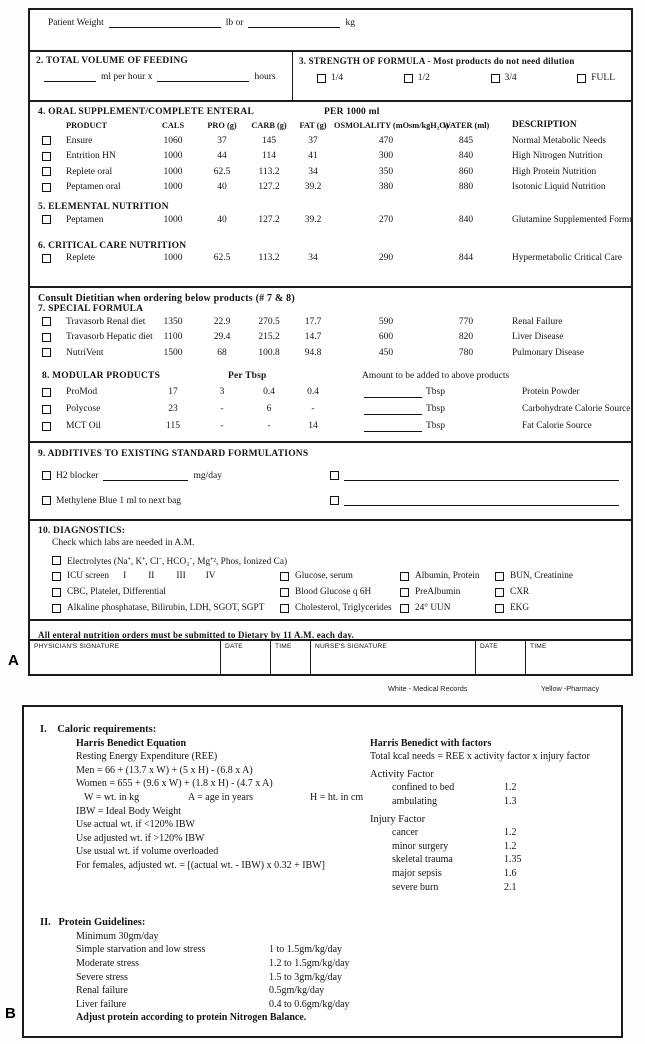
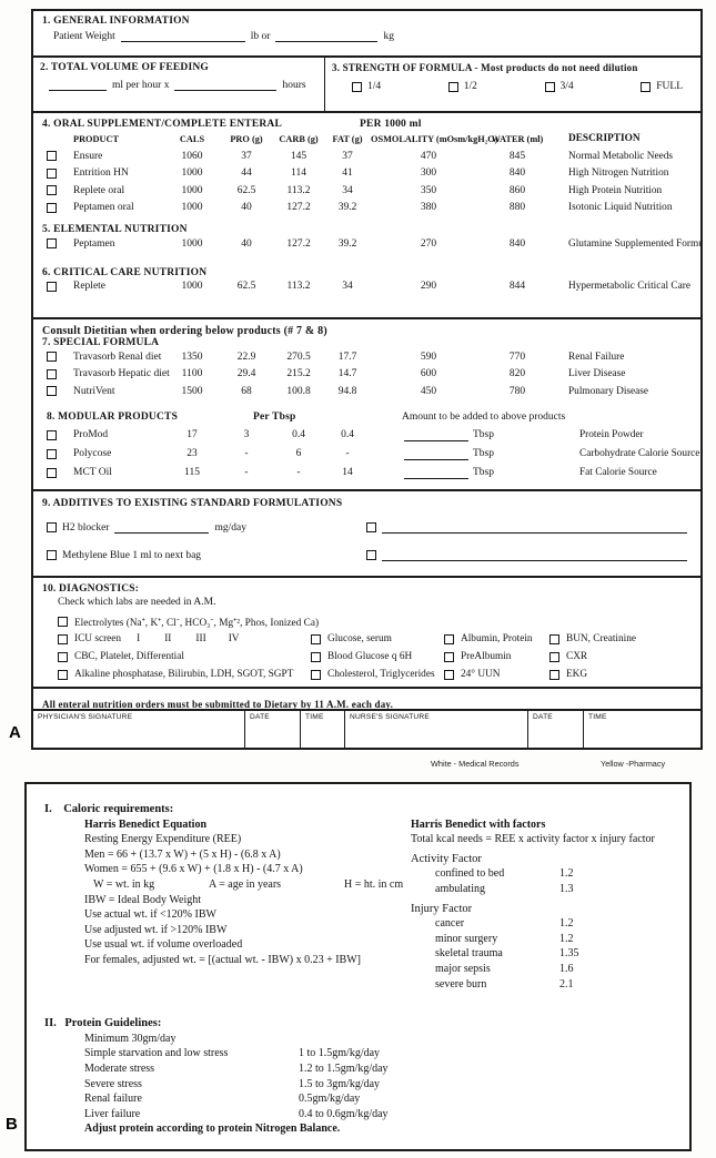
+ 1. GENERAL INFORMATION
  Patient Weight
  lb or
  kg
  2. TOTAL VOLUME OF FEEDING
  ml per hour x
  hours
  3. STRENGTH OF FORMULA - Most products do not need dilution
  1/4
  1/2
  3/4
  FULL
  4. ORAL SUPPLEMENT/COMPLETE ENTERAL
  PER 1000 ml
  PRODUCT
  CALS
  PRO (g)
  CARB (g)
  FAT (g)
  OSMOLALITY (mOsm/kgH₂
  WATER (ml)
  DESCRIPTION
  Ensure
  1060
  37
  145
  37
  470
  845
  Normal Metabolic Needs
  Entrition HN
  1000
  44
  114
  41
  300
  840
  High Nitrogen Nutrition
  Replete oral
  1000
  62.5
  113.2
  34
  350
  860
  High Protein Nutrition
  Peptamen oral
  1000
  40
  127.2
  39.2
  380
  880
  Isotonic Liquid Nutrition
  5. ELEMENTAL NUTRITION
  Peptamen
  1000
  40
  127.2
  39.2
  270
  840
  Glutamine Supplemented Form
  6. CRITICAL CARE NUTRITION
  Replete
  1000
  62.5
  113.2
  34
  290
  844
  Hypermetabolic Critical Care
  Consult Dietitian when ordering below products (# 7 & 8)
  7. SPECIAL FORMULA
  Travasorb Renal diet
  1350
  22.9
  270.5
  17.7
  590
  770
  Renal Failure
  Travasorb Hepatic die
  1100
  29.4
  215.2
  14.7
  600
  820
  Liver Disease
  NutriVent
  1500
  68
  100.8
  94.8
  450
  780
  Pulmonary Disease
  8. MODULAR PRODUCTS
  Per Tbsp
  Amount to be added to above products
  ProMod
  17
  3
  0.4
  0.4
  Tbsp
  Protein Powder
  Polycose
  23
  -
  6
  -
  Tbsp
  Carbohydrate Calorie Source
  MCT Oil
  115
  -
  -
  14
  Tbsp
  Fat Calorie Source
  9. ADDITIVES TO EXISTING STANDARD FORMULATIONS
  H2 blocker
  mg/day
  Methylene Blue 1 ml to next bag
  10. DIAGNOSTICS:
  Check which labs are needed in A.M.
  Electrolytes (Na⁺, K⁺, Cl⁻, HCO₃⁻, Mg⁺², Phos, Ionized Ca)
  ICU screen
  I
  II
  III
  IV
  Glucose, serum
  Albumin, Protein
  BUN, Creatinine
  CBC, Platelet, Differential
  Blood Glucose q 6H
  PreAlbumin
  CXR
  Alkaline phosphatase, Bilirubin, LDH, SGOT, SGPT
  Cholesterol, Triglycerides
  24° UUN
  EKG
  All enteral nutrition orders must be submitted to Dietary by 11 A.M. each day.
  A
  White - Medical Records
  Yellow -Pharmacy
  I. Caloric requirements:
  Harris Benedict Equation
  Resting Energy Expenditure (REE)
  Men = 66 + (13.7 x W) + (5 x H) - (6.8 x A)
  Women = 655 + (9.6 x W) + (1.8 x H) - (4.7 x A)
  W = wt. in kg
  A = age in years
  H = ht. in cm
  IBW = Ideal Body Weight
  Use actual wt. if <120% IBW
  Use adjusted wt. if >120% IBW
  Use usual wt. if volume overloaded
- For females, adjusted wt. = [(actual wt. - IBW) x 0.32 + IBW]
+ For females, adjusted wt. = [(actual wt. - IBW) x 0.23 + IBW]
  Harris Benedict with factors
  Total kcal needs = REE x activity factor x injury factor
  Activity Factor
  confined to bed
  1.2
  ambulating
  1.3
  Injury Factor
  cancer
  1.2
  minor surgery
  1.2
  skeletal trauma
  1.35
  major sepsis
  1.6
  severe burn
  2.1
  II. Protein Guidelines:
  Minimum 30gm/day
  Simple starvation and low stress
  1 to 1.5gm/kg/day
  Moderate stress
  1.2 to 1.5gm/kg/day
  Severe stress
  1.5 to 3gm/kg/day
  Renal failure
  0.5gm/kg/day
  Liver failure
  0.4 to 0.6gm/kg/day
  Adjust protein according to protein Nitrogen Balance.
  B
